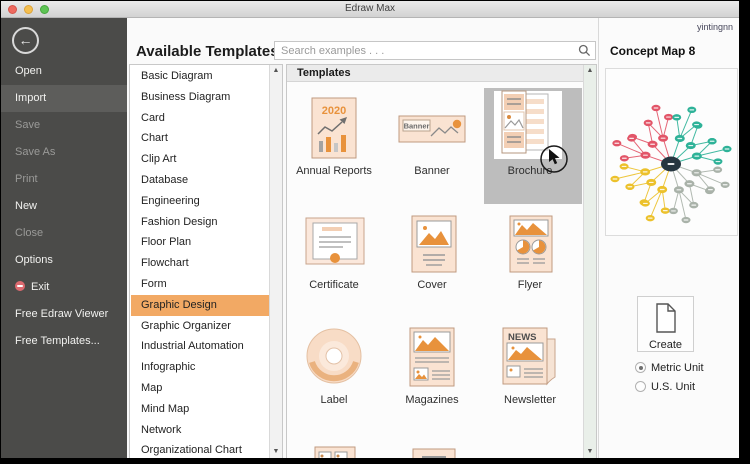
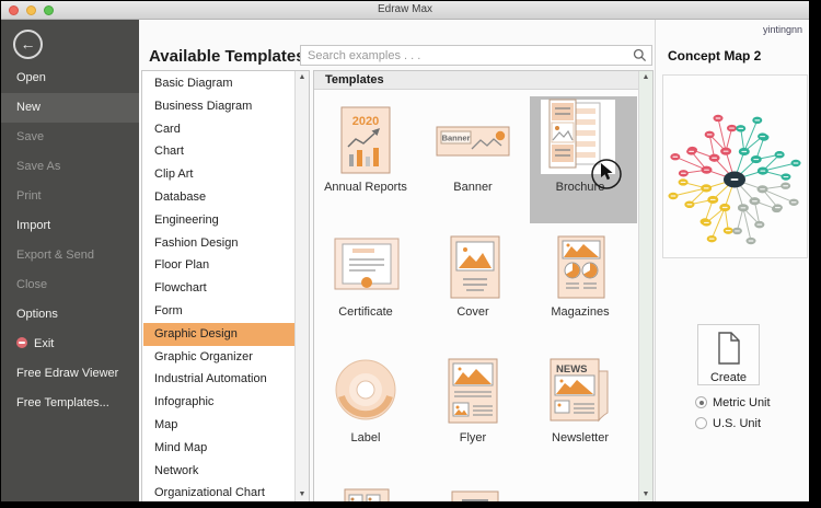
  Edraw Max
  ←
  Open
- Import
+ New
  Save
  Save As
  Print
- New
+ Import
+ Export & Send
  Close
  Options
  Exit
  Free Edraw Viewer
  Free Templates...
  Available Template
  Search examples . . .
  Basic Diagram
  Business Diagram
  Card
  Chart
  Clip Art
  Database
  Engineering
  Fashion Design
  Floor Plan
  Flowchart
  Form
  Graphic Design
  Graphic Organizer
  Industrial Automation
  Infographic
  Map
  Mind Map
  Network
  Organizational Chart
  Templates
  2020
  Banner
  Annual Reports
  Banner
  Brochur
  Certificate
  Cover
- Flyer
+ Magazines
  NEWS
  Label
- Magazines
+ Flyer
  Newsletter
  yintingnn
- Concept Map 8
+ Concept Map 2
  Create
  Metric Unit
  U.S. Unit
